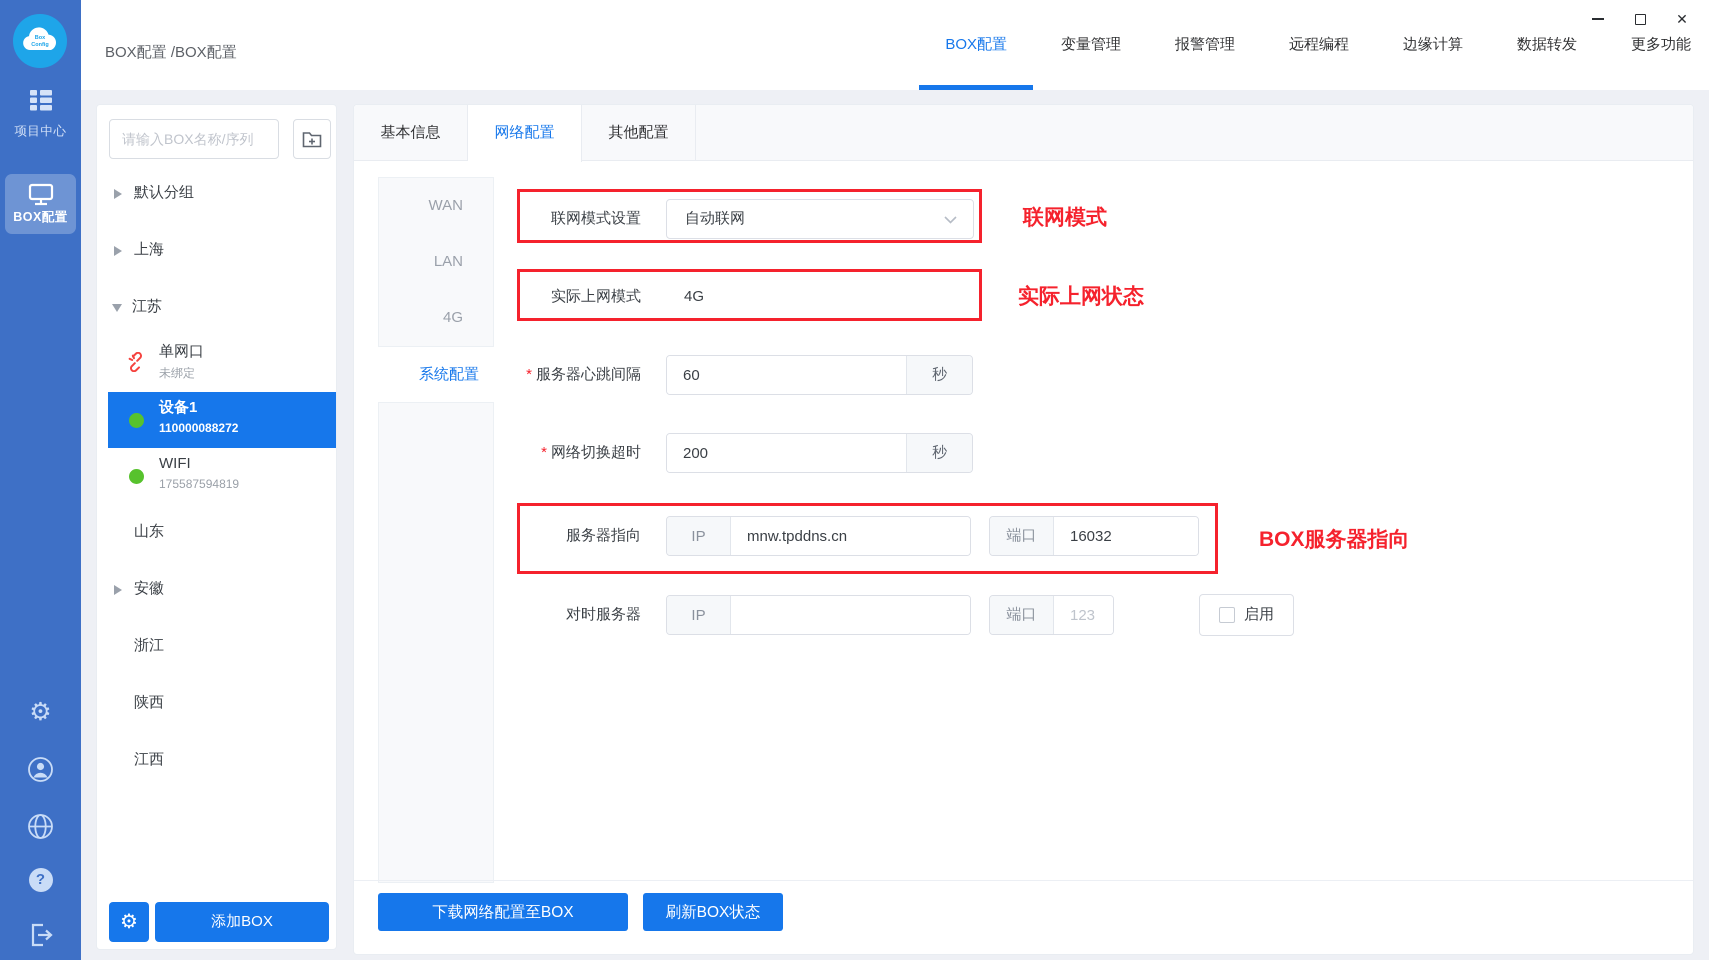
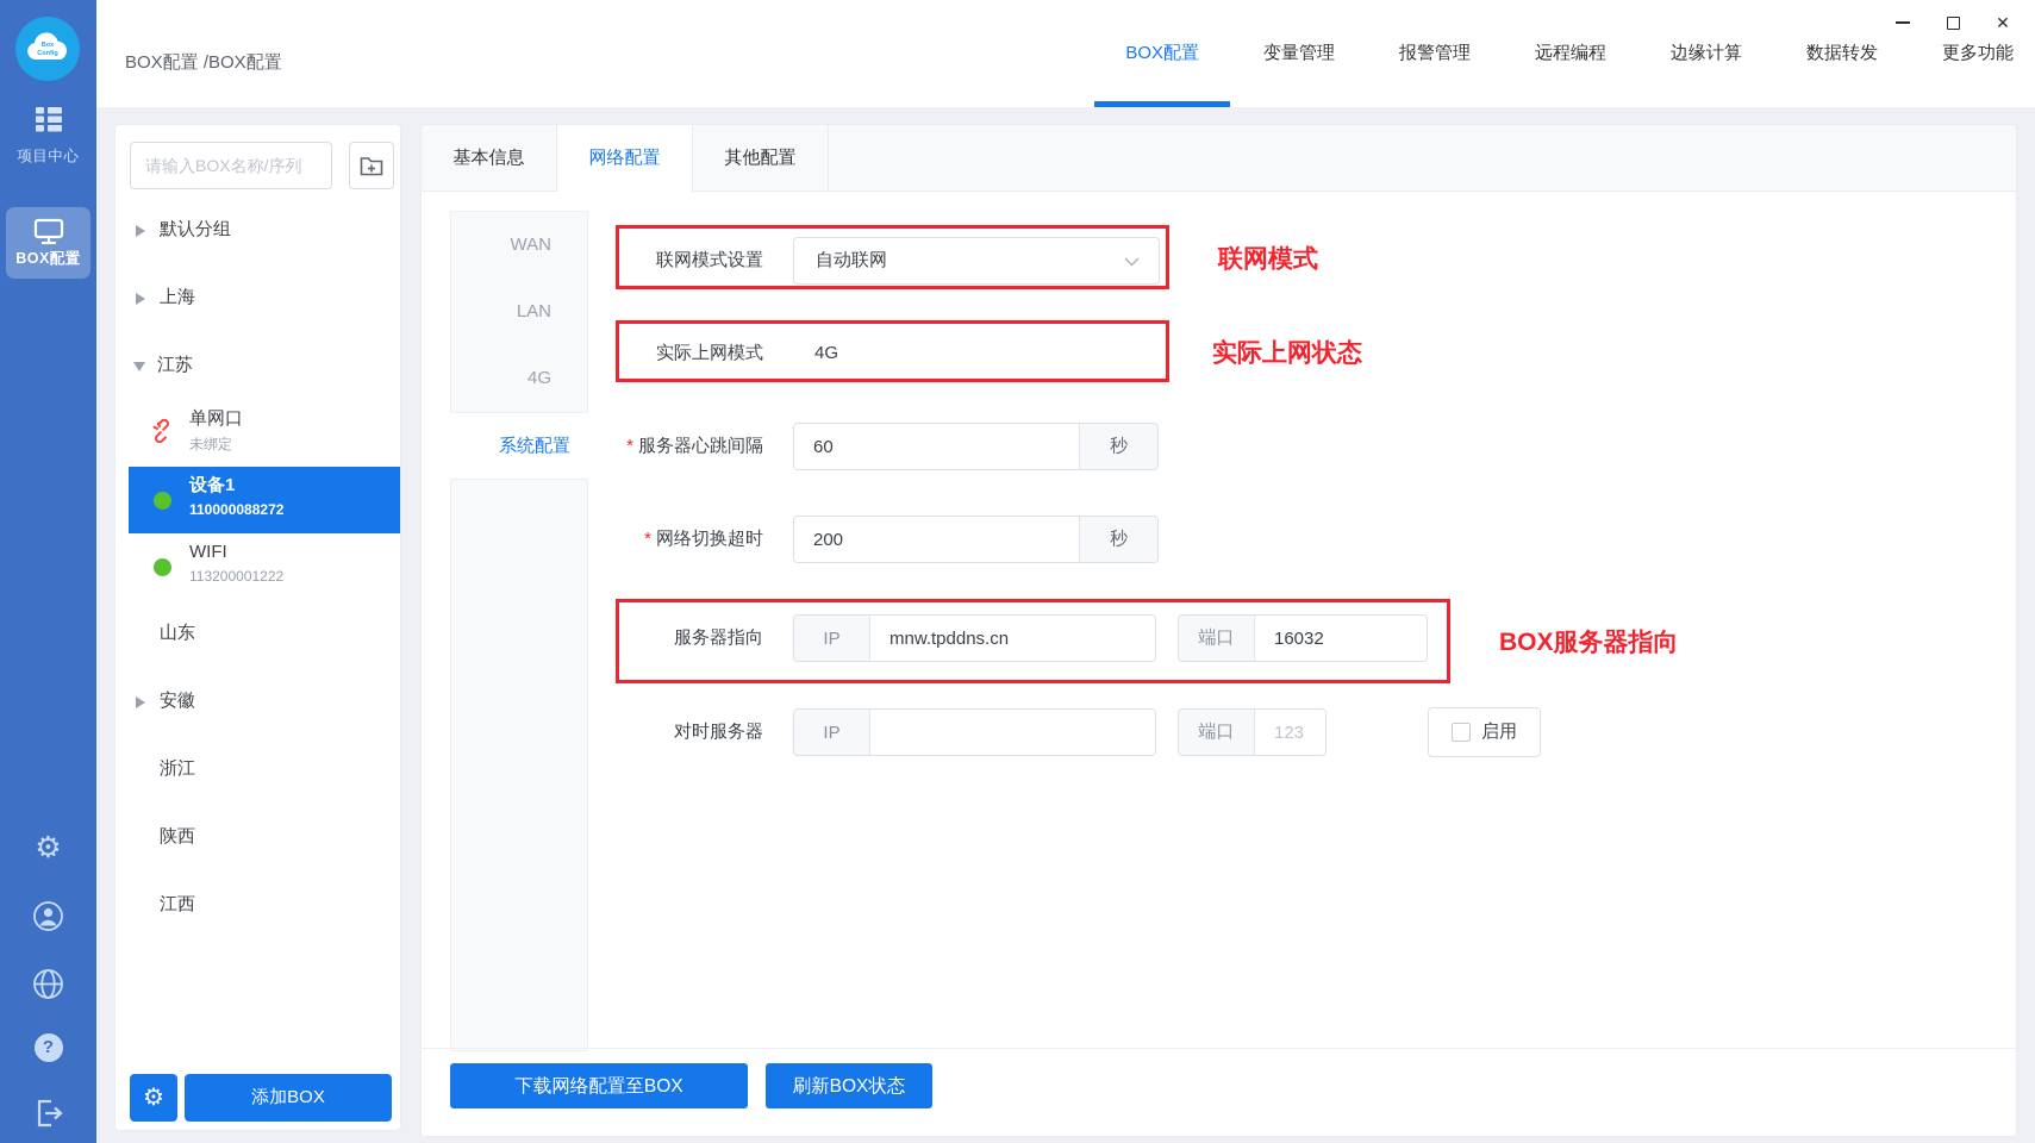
  项目中心
  BOX配置
  ⚙
  ?
  BOX配置 /BOX配置
  ✕
  BOX配置
  变量管理
  报警管理
  远程编程
  边缘计算
  数据转发
  更多功能
  请输入BOX名称/序列
  默认分组
  上海
  江苏
  单网口
  未绑定
  设备1
  110000088272
  WIFI
- 175587594819
+ 113200001222
  山东
  安徽
  浙江
  陕西
  江西
  ⚙
  添加BOX
  基本信息
  网络配置
  其他配置
  WAN
  LAN
  4G
  系统配置
  联网模式设置
  自动联网
  实际上网模式
  4G
  * 服务器心跳间隔
  60
  秒
  * 网络切换超时
  200
  秒
  服务器指向
  IP
  mnw.tpddns.cn
  端口
  16032
  对时服务器
  IP
  端口
  123
  启用
  联网模式
  实际上网状态
  BOX服务器指向
  下载网络配置至BOX
  刷新BOX状态
